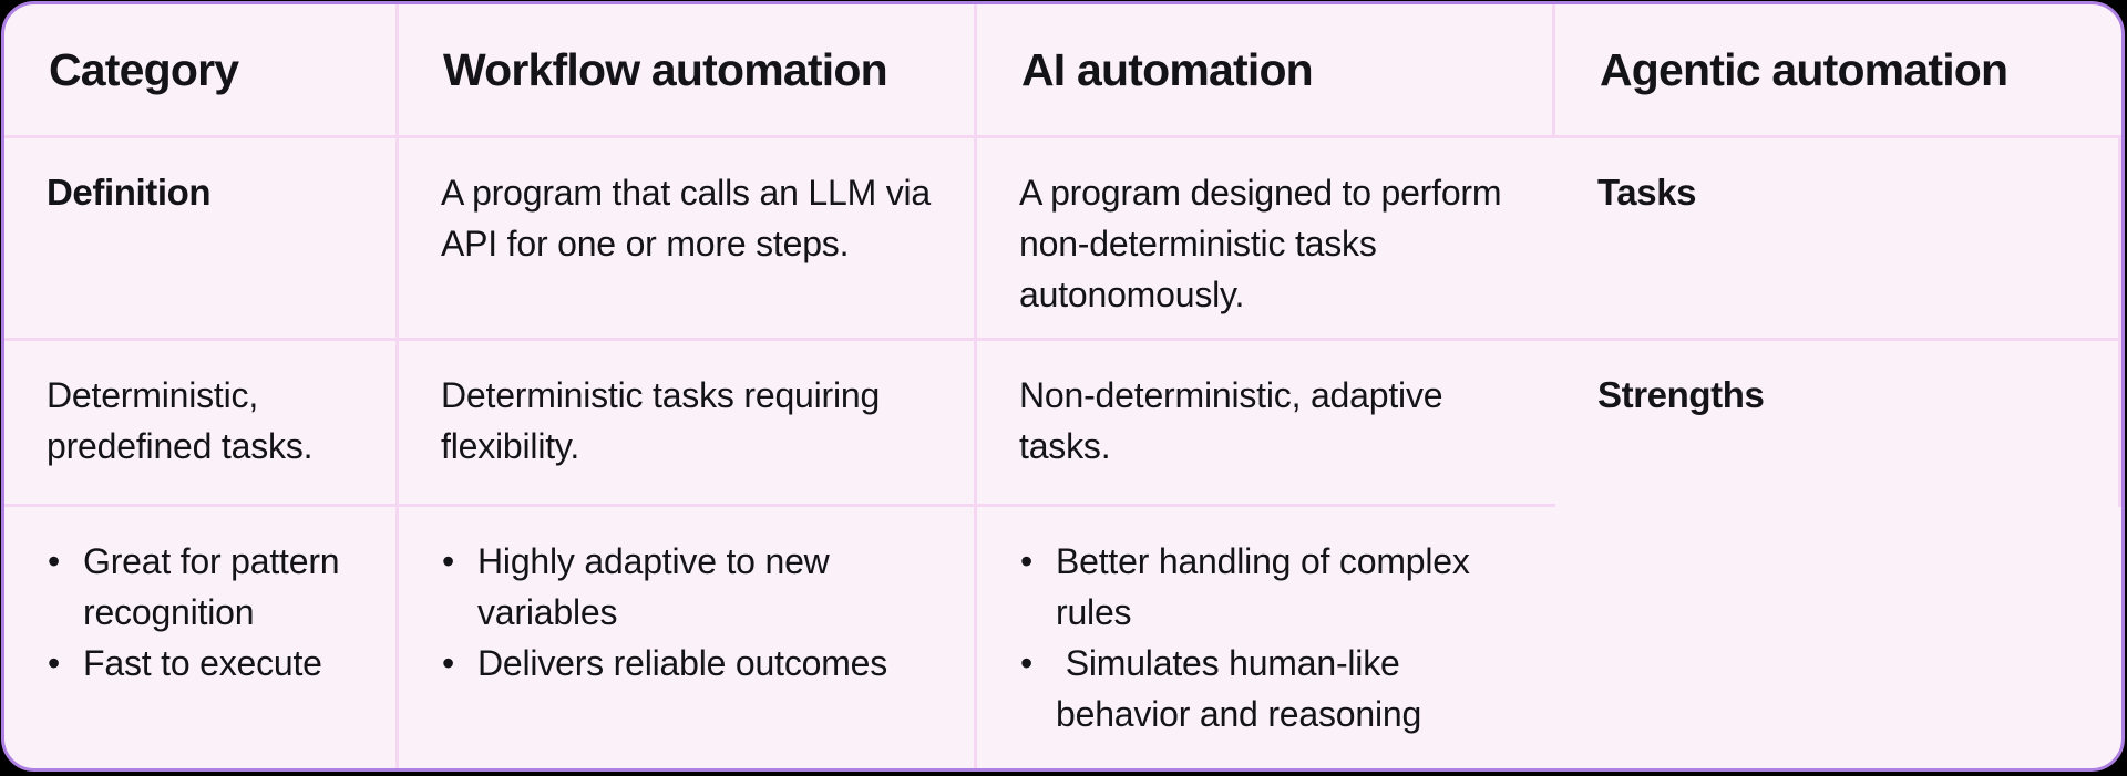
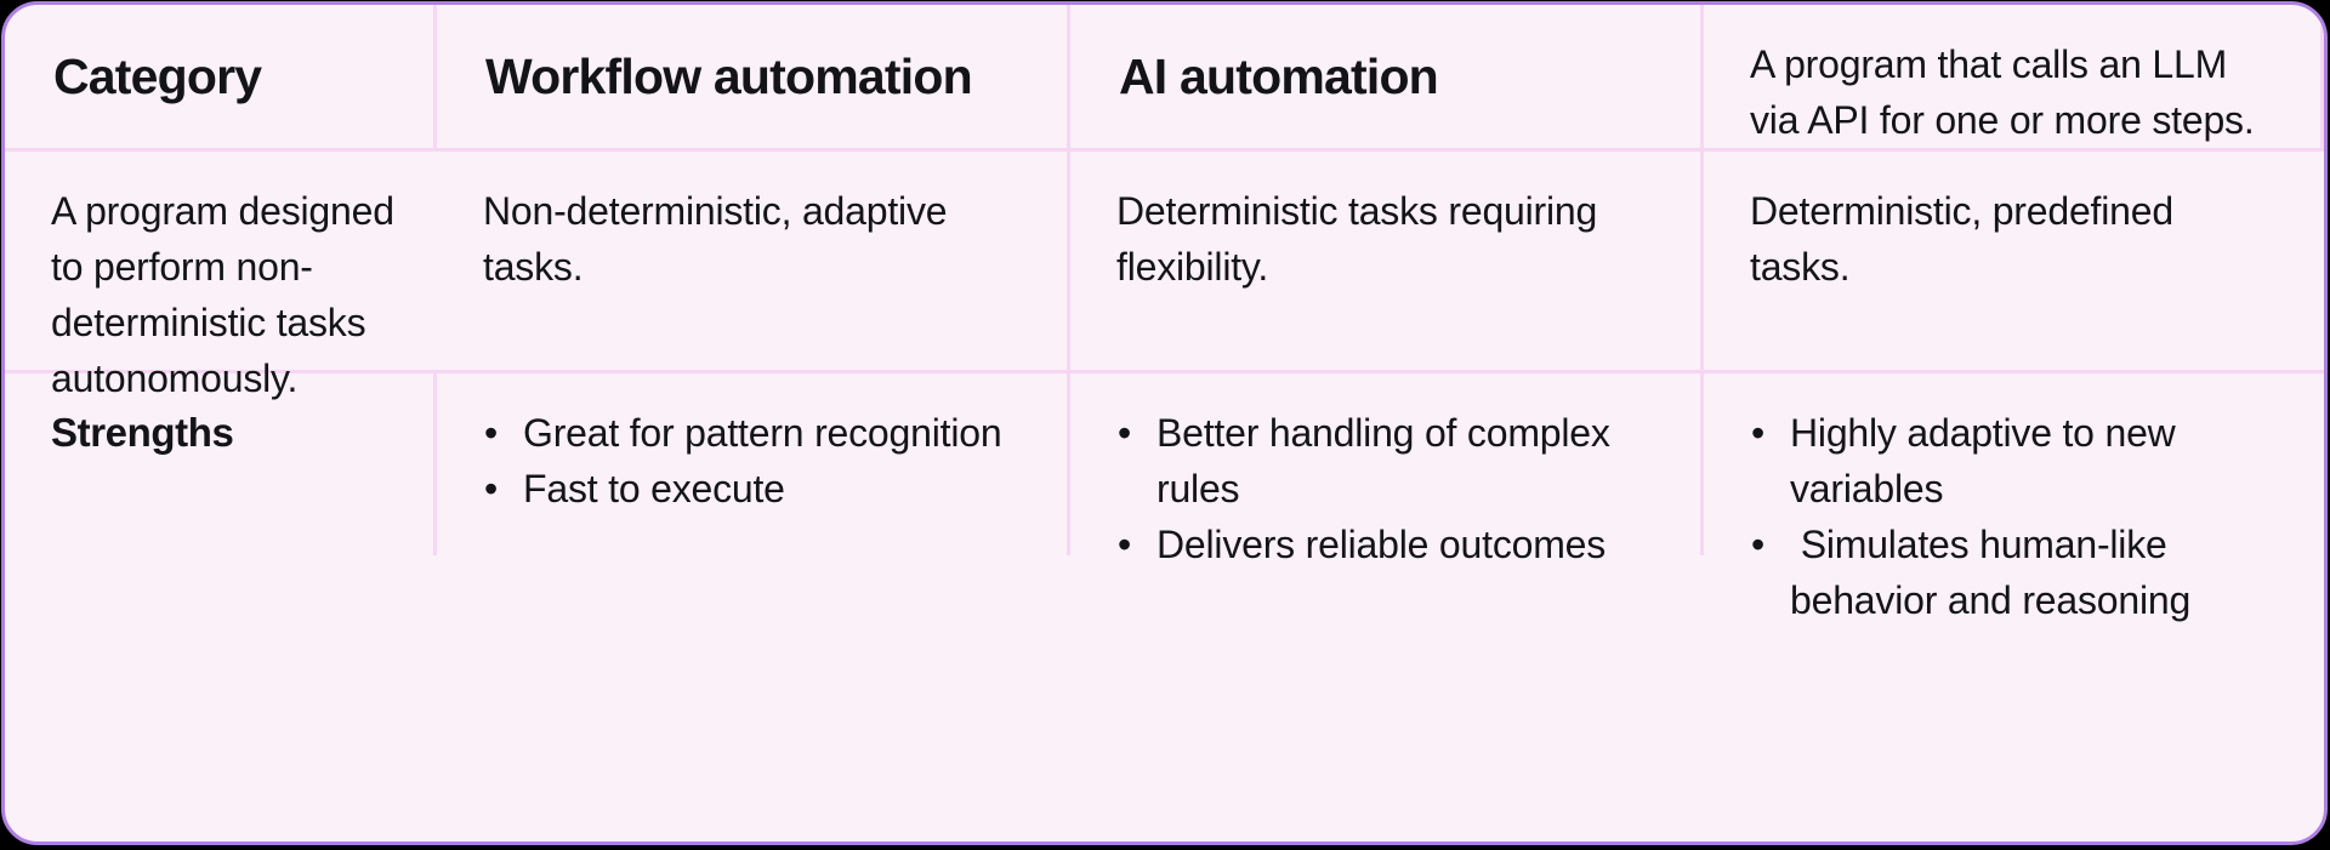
  Category
  Workflow automation
  AI automation
- Agentic automation
- Definition
  A program that calls an LLM via API for one or more steps.
  A program designed to perform non-deterministic tasks autonomously.
- Tasks
- Deterministic, predefined tasks.
+ Non-deterministic, adaptive tasks.
  Deterministic tasks requiring flexibility.
- Non-deterministic, adaptive tasks.
+ Deterministic, predefined tasks.
  Strengths
  •
  Great for pattern recognition
  •
  Fast to execute
  •
- Highly adaptive to new variables
+ Better handling of complex rules
  •
  Delivers reliable outcomes
  •
- Better handling of complex rules
+ Highly adaptive to new variables
  •
  Simulates human-like behavior and reasoning
